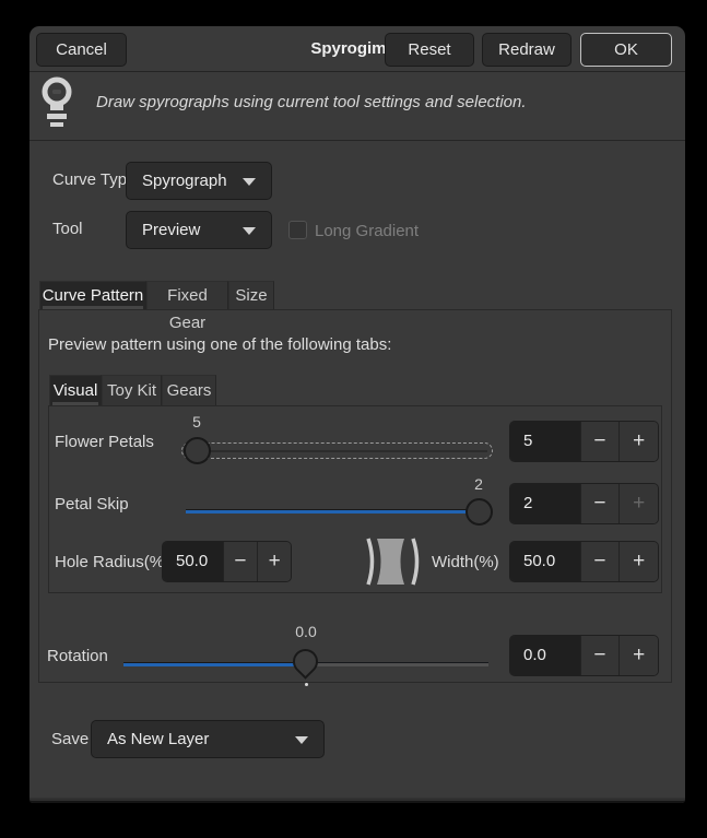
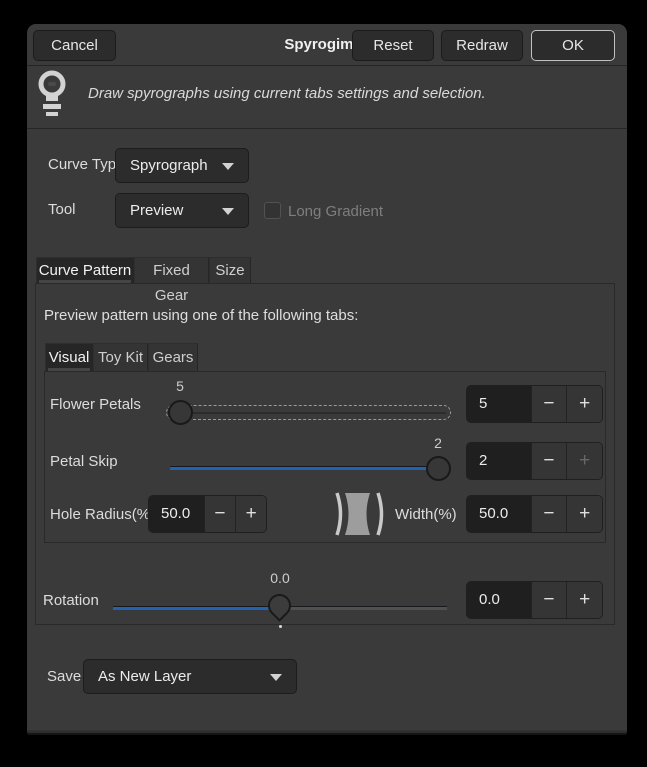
  Cancel
  Spyrogim
  Reset
  Redraw
  OK
- Draw spyrographs using current tool settings and selection.
+ Draw spyrographs using current tabs settings and selection.
  Curve Typ
  Spyrograph
  Tool
  Preview
  Long Gradient
  Curve Pattern
  Fixed Gear
  Size
  Preview pattern using one of the following tabs:
  Visual
  Toy Kit
  Gears
  Flower Petals
  5
  5
  −
  +
  Petal Skip
  2
  2
  −
  +
  Hole Radius(%
  50.0
  −
  +
  Width(%)
  50.0
  −
  +
  Rotation
  0.0
  0.0
  −
  +
  Save
  As New Layer
